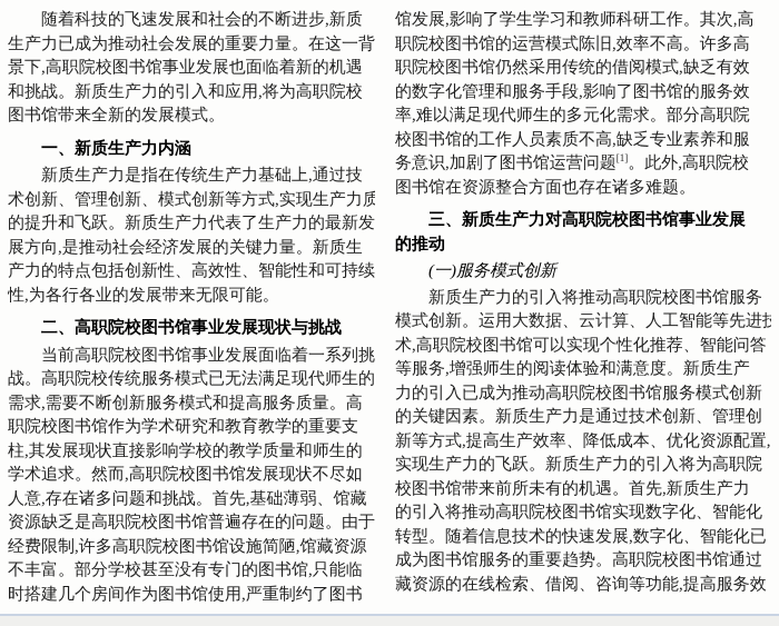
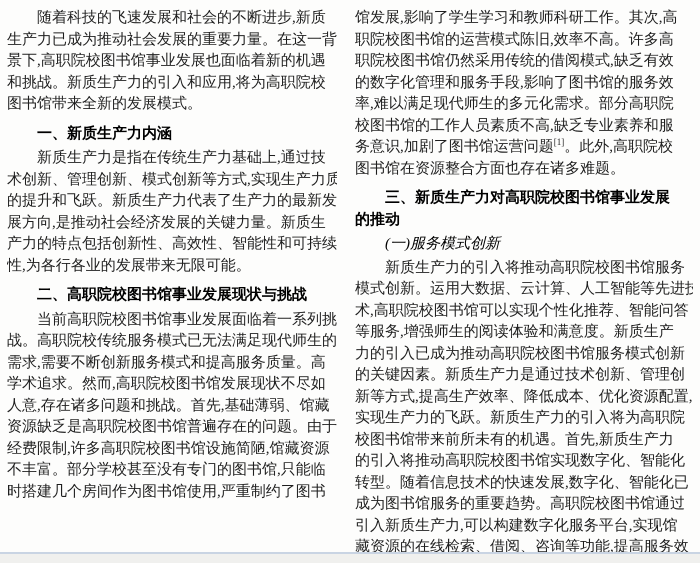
  随着科技的飞速发展和社会的不断进步,新质
  生产力已成为推动社会发展的重要力量。在这一背
  景下,高职院校图书馆事业发展也面临着新的机遇
  和挑战。新质生产力的引入和应用,将为高职院校
  图书馆带来全新的发展模式。
  一、新质生产力内涵
  新质生产力是指在传统生产力基础上,通过技
  术创新、管理创新、模式创新等方式,实现生产力质
  的提升和飞跃。新质生产力代表了生产力的最新发
  展方向,是推动社会经济发展的关键力量。新质生
  产力的特点包括创新性、高效性、智能性和可持续
  性,为各行各业的发展带来无限可能。
  二、高职院校图书馆事业发展现状与挑战
  当前高职院校图书馆事业发展面临着一系列挑
  战。高职院校传统服务模式已无法满足现代师生的
  需求,需要不断创新服务模式和提高服务质量。高
- 职院校图书馆作为学术研究和教育教学的重要支
- 柱,其发展现状直接影响学校的教学质量和师生的
  学术追求。然而,高职院校图书馆发展现状不尽如
  人意,存在诸多问题和挑战。首先,基础薄弱、馆藏
  资源缺乏是高职院校图书馆普遍存在的问题。由于
  经费限制,许多高职院校图书馆设施简陋,馆藏资源
  不丰富。部分学校甚至没有专门的图书馆,只能临
  时搭建几个房间作为图书馆使用,严重制约了图书
  馆发展,影响了学生学习和教师科研工作。其次,高
  职院校图书馆的运营模式陈旧,效率不高。许多高
  职院校图书馆仍然采用传统的借阅模式,缺乏有效
  的数字化管理和服务手段,影响了图书馆的服务效
  率,难以满足现代师生的多元化需求。部分高职院
  校图书馆的工作人员素质不高,缺乏专业素养和服
  务意识,加剧了图书馆运营问题[1]。此外,高职院校
  图书馆在资源整合方面也存在诸多难题。
  三、新质生产力对高职院校图书馆事业发展
  的推动
  (一)服务模式创新
  新质生产力的引入将推动高职院校图书馆服务
  模式创新。运用大数据、云计算、人工智能等先进技
  术,高职院校图书馆可以实现个性化推荐、智能问答
  等服务,增强师生的阅读体验和满意度。新质生产
  力的引入已成为推动高职院校图书馆服务模式创新
  的关键因素。新质生产力是通过技术创新、管理创
  新等方式,提高生产效率、降低成本、优化资源配置,
  实现生产力的飞跃。新质生产力的引入将为高职院
  校图书馆带来前所未有的机遇。首先,新质生产力
  的引入将推动高职院校图书馆实现数字化、智能化
  转型。随着信息技术的快速发展,数字化、智能化已
  成为图书馆服务的重要趋势。高职院校图书馆通过
+ 引入新质生产力,可以构建数字化服务平台,实现馆
  藏资源的在线检索、借阅、咨询等功能,提高服务效
